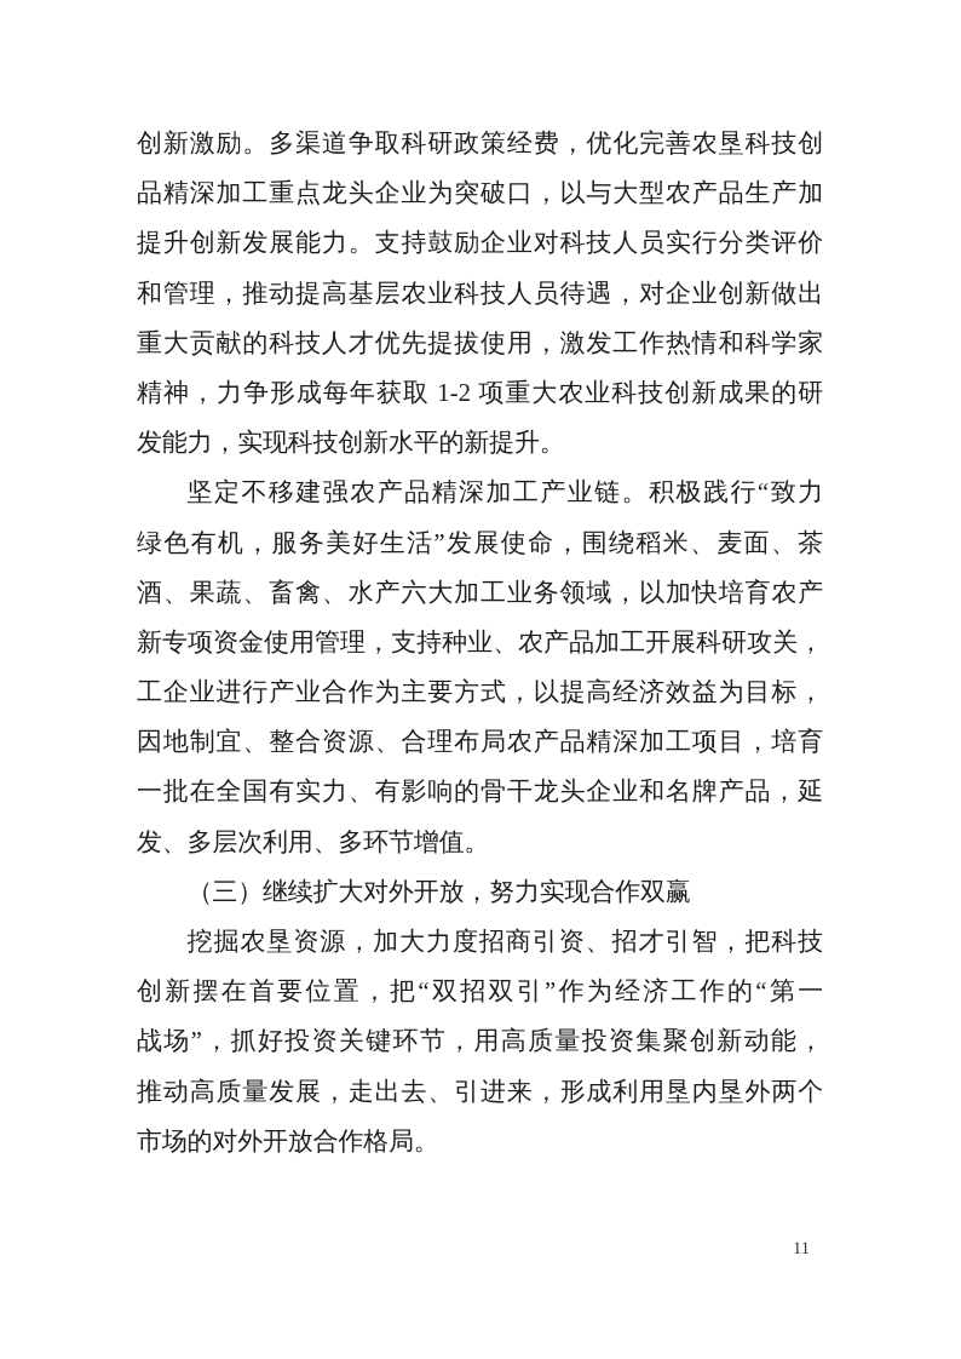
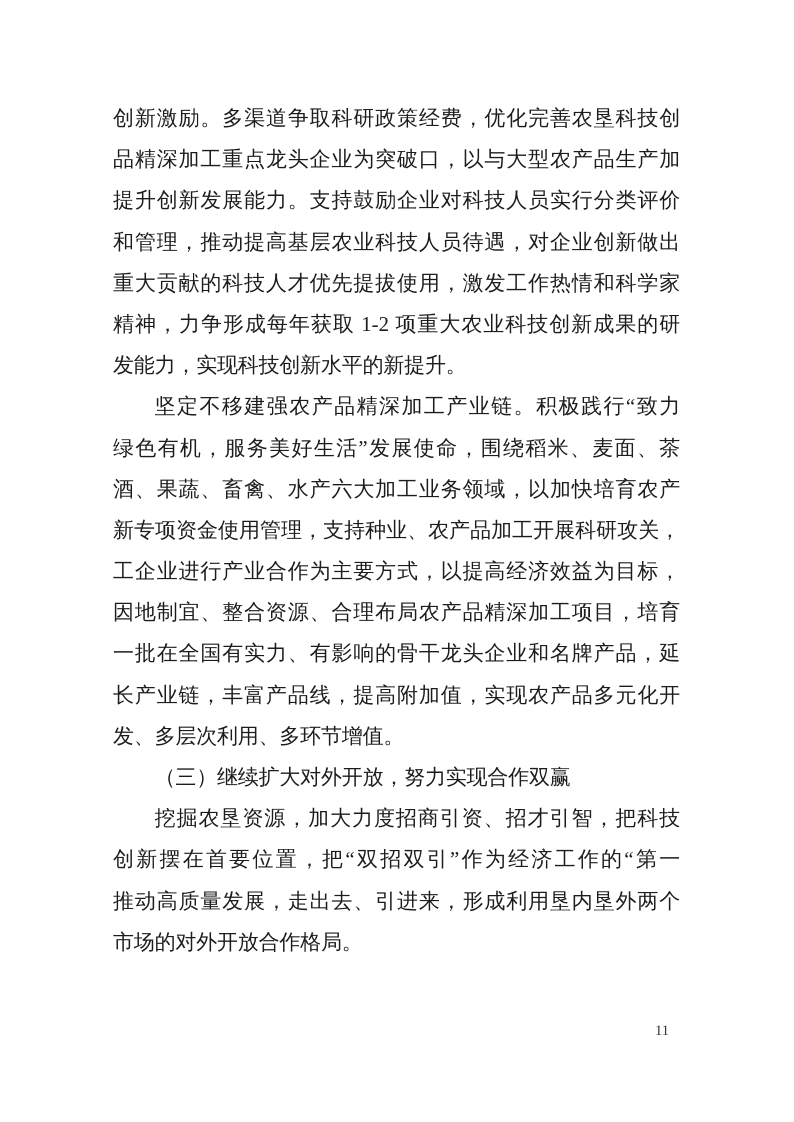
  创新激励。多渠道争取科研政策经费，优化完善农垦科技创
  品精深加工重点龙头企业为突破口，以与大型农产品生产加
  提升创新发展能力。支持鼓励企业对科技人员实行分类评价
  和管理，推动提高基层农业科技人员待遇，对企业创新做出
  重大贡献的科技人才优先提拔使用，激发工作热情和科学家
  精神，力争形成每年获取 1-2 项重大农业科技创新成果的研
  发能力，实现科技创新水平的新提升。
  坚定不移建强农产品精深加工产业链。积极践行“致力
  绿色有机，服务美好生活”发展使命，围绕稻米、麦面、茶
  酒、果蔬、畜禽、水产六大加工业务领域，以加快培育农产
  新专项资金使用管理，支持种业、农产品加工开展科研攻关，
  工企业进行产业合作为主要方式，以提高经济效益为目标，
  因地制宜、整合资源、合理布局农产品精深加工项目，培育
  一批在全国有实力、有影响的骨干龙头企业和名牌产品，延
+ 长产业链，丰富产品线，提高附加值，实现农产品多元化开
  发、多层次利用、多环节增值。
  （三）继续扩大对外开放，努力实现合作双赢
  挖掘农垦资源，加大力度招商引资、招才引智，把科技
  创新摆在首要位置，把“双招双引”作为经济工作的“第一
- 战场”，抓好投资关键环节，用高质量投资集聚创新动能，
  推动高质量发展，走出去、引进来，形成利用垦内垦外两个
  市场的对外开放合作格局。
  11
